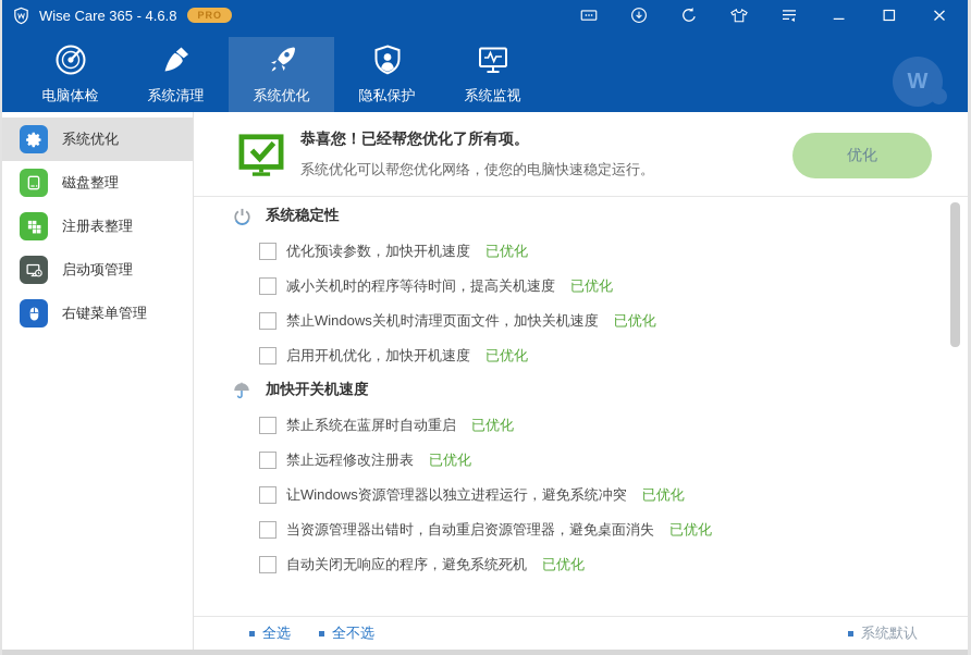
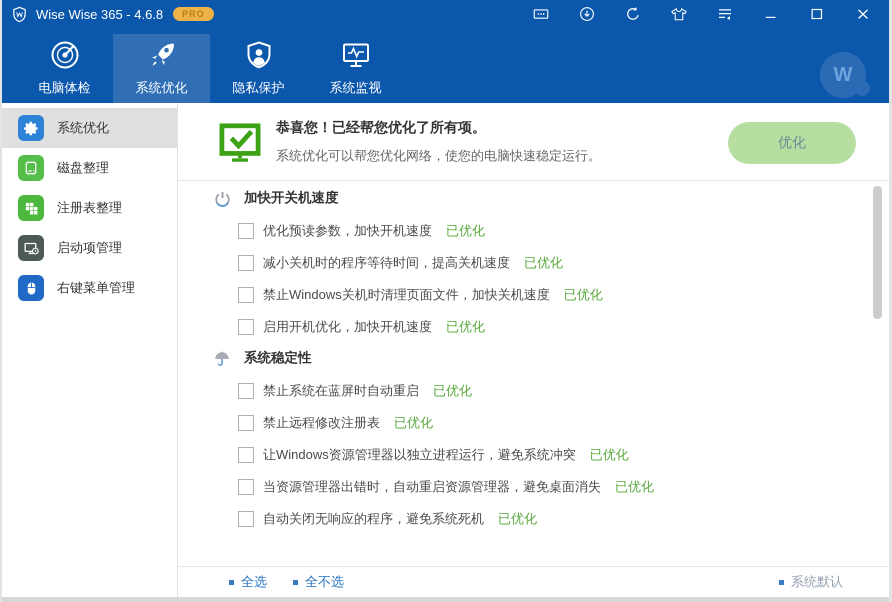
- Wise Care 365 - 4.6.8
+ Wise Wise 365 - 4.6.8
  PRO
  电脑体检
- 系统清理
  系统优化
  隐私保护
  系统监视
  W
  系统优化
  磁盘整理
  注册表整理
  启动项管理
  右键菜单管理
  恭喜您！已经帮您优化了所有项。
  系统优化可以帮您优化网络，使您的电脑快速稳定运行。
  优化
- 系统稳定性
+ 加快开关机速度
  优化预读参数，加快开机速度
  已优化
  减小关机时的程序等待时间，提高关机速度
  已优化
  禁止Windows关机时清理页面文件，加快关机速度
  已优化
  启用开机优化，加快开机速度
  已优化
- 加快开关机速度
+ 系统稳定性
  禁止系统在蓝屏时自动重启
  已优化
  禁止远程修改注册表
  已优化
  让Windows资源管理器以独立进程运行，避免系统冲突
  已优化
  当资源管理器出错时，自动重启资源管理器，避免桌面消失
  已优化
  自动关闭无响应的程序，避免系统死机
  已优化
  全选
  全不选
  系统默认
